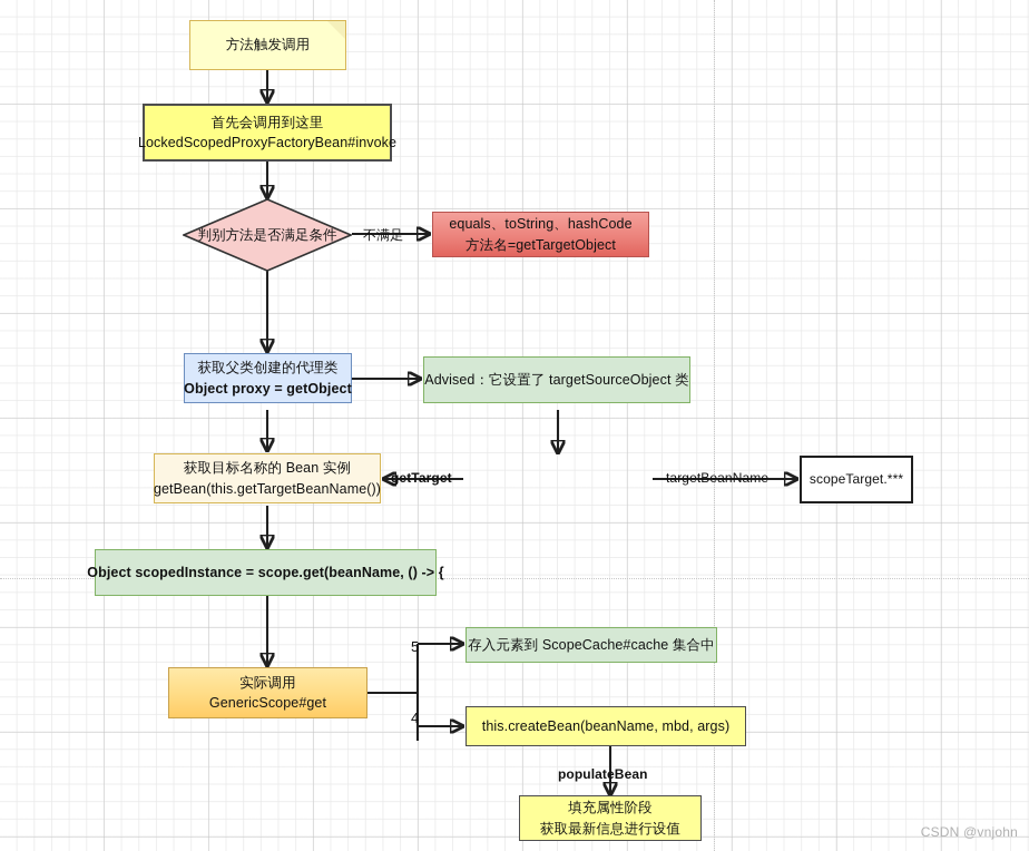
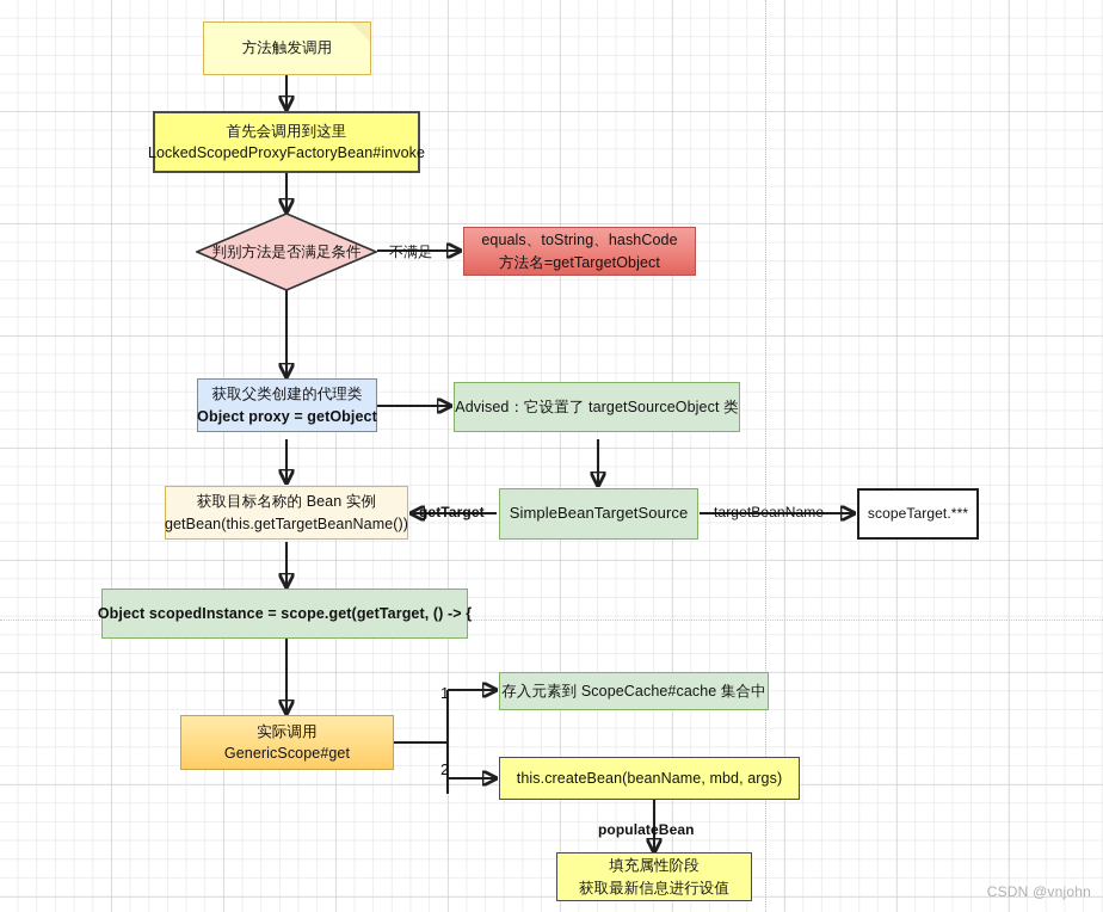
  方法触发调用
  首先会调用到这里
  LockedScopedProxyFactoryBean#invoke
  判别方法是否满足条件
  equals、toString、hashCode
  方法名=getTargetObject
  获取父类创建的代理类
  Object proxy = getObject
  Advised：它设置了 targetSourceObject 类
  获取目标名称的 Bean 实例
  getBean(this.getTargetBeanName())
+ SimpleBeanTargetSource
  scopeTarget.***
- Object scopedInstance = scope.get(beanName, () -> {
+ Object scopedInstance = scope.get(getTarget, () -> {
  实际调用
  GenericScope#get
  存入元素到 ScopeCache#cache 集合中
  this.createBean(beanName, mbd, args)
  填充属性阶段
  获取最新信息进行设值
  不满足
  getTarget
  targetBeanName
- 5
+ 1
- 4
+ 2
  populateBean
  CSDN @vnjohn
